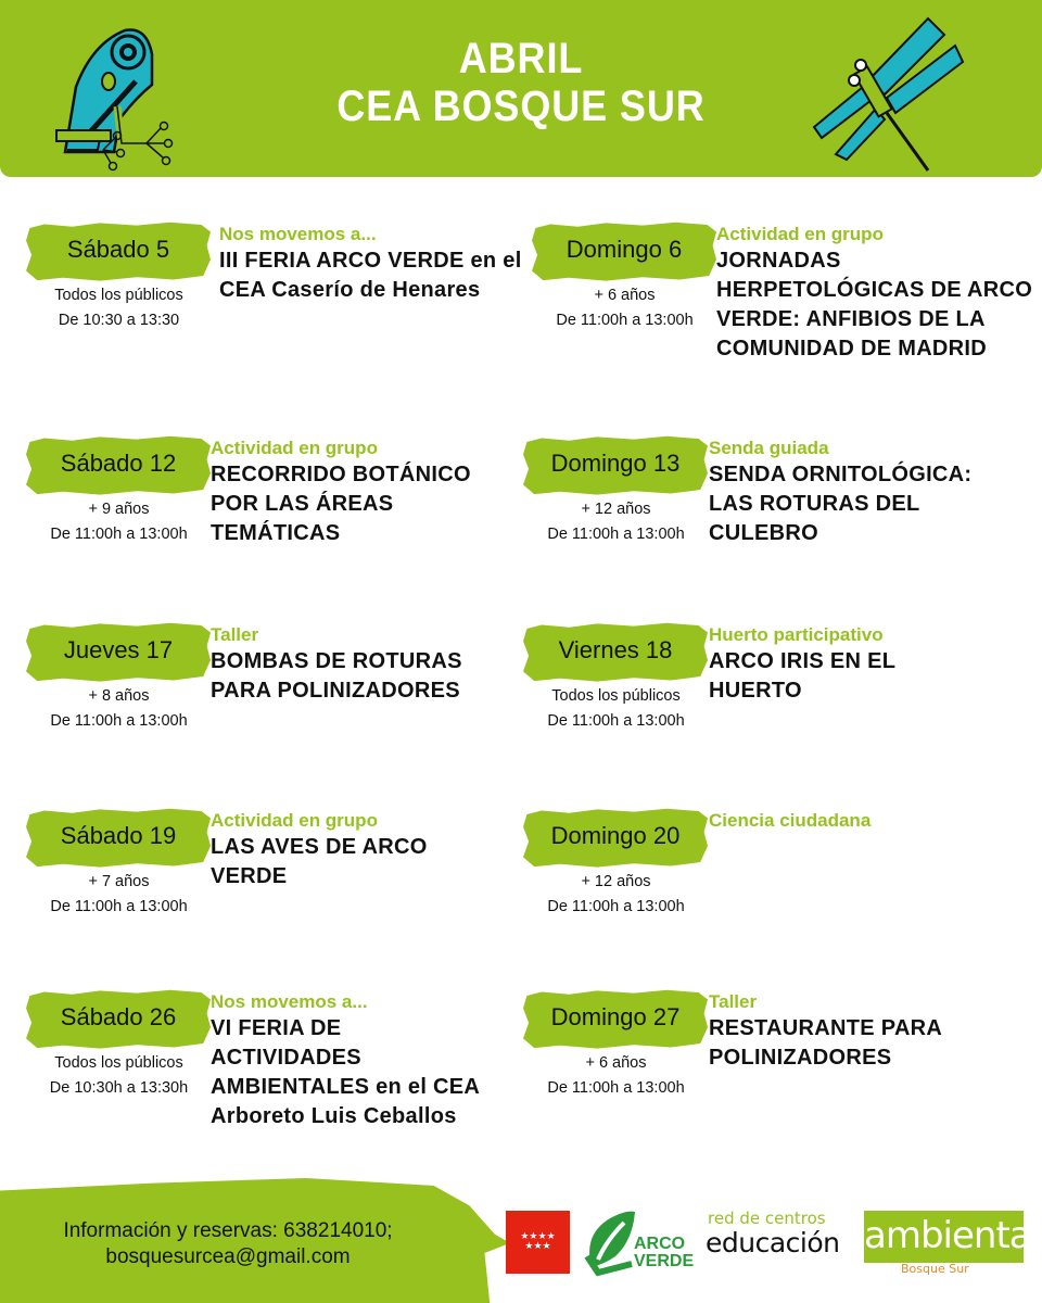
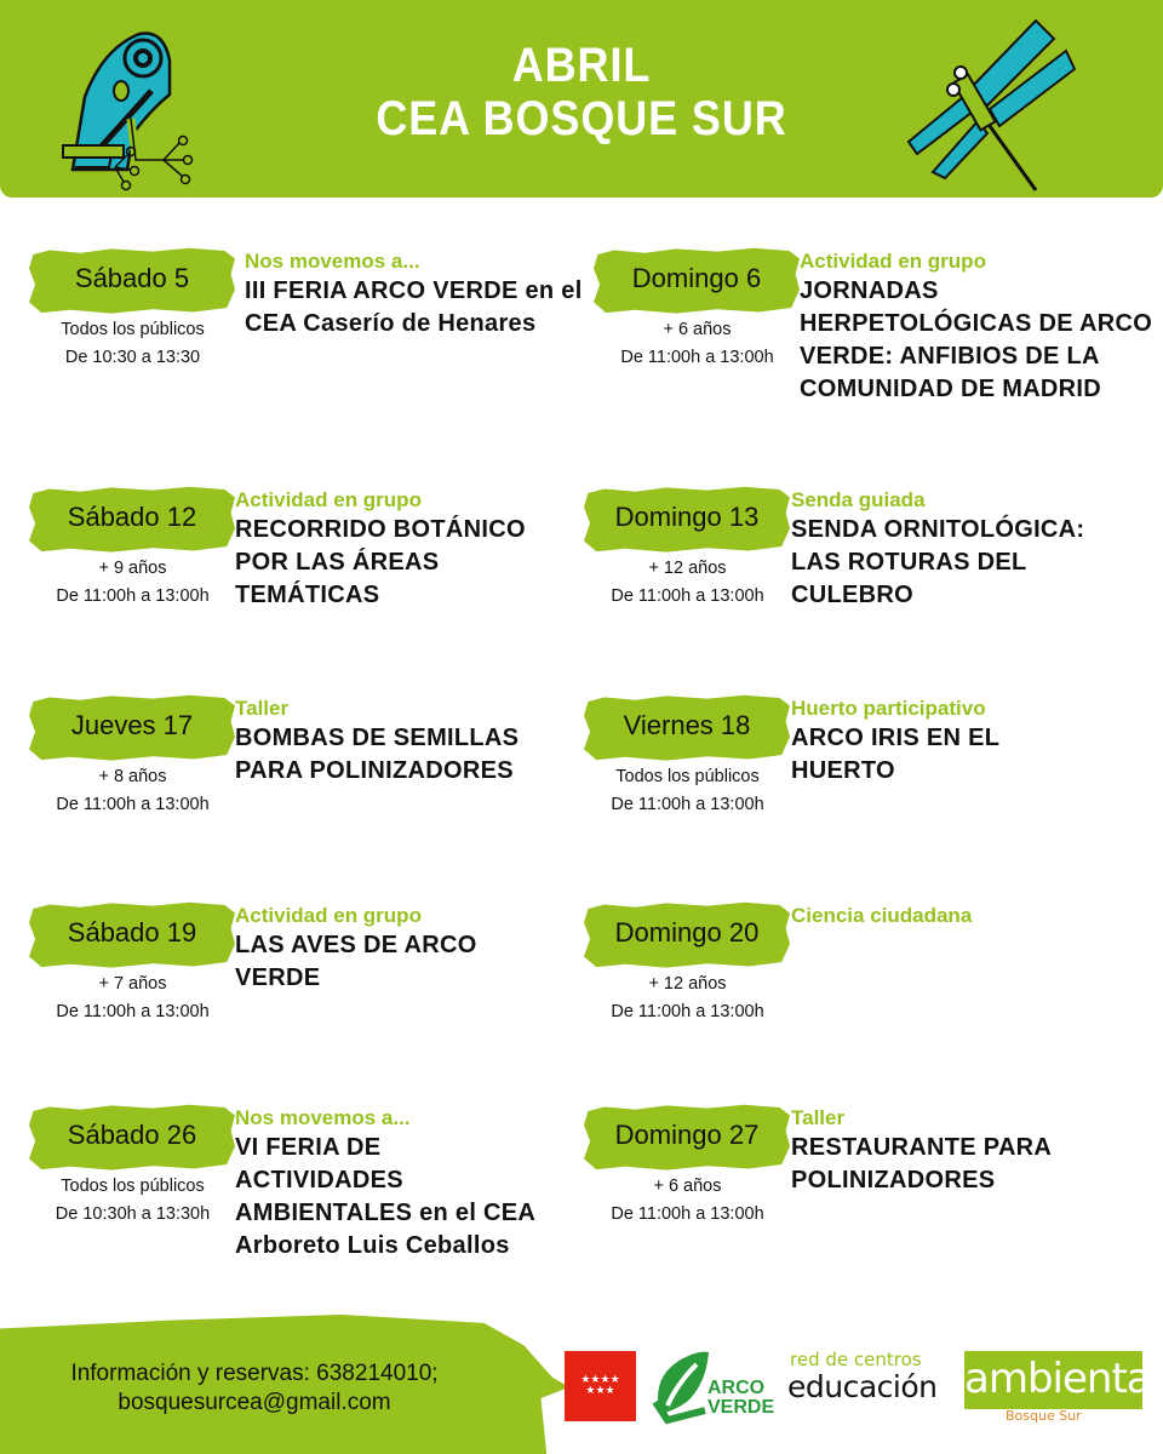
  ABRIL
  CEA BOSQUE SUR
  Sábado 5
  Todos los públicos
  De 10:30 a 13:30
  Nos movemos a...
  III FERIA ARCO VERDE en el CEA Caserío de Henares
  Domingo 6
  + 6 años
  De 11:00h a 13:00h
  Actividad en grupo
  JORNADAS HERPETOLÓGICAS DE ARCO VERDE: ANFIBIOS DE LA COMUNIDAD DE MADRID
  Sábado 12
  + 9 años
  De 11:00h a 13:00h
  Actividad en grupo
  RECORRIDO BOTÁNICO POR LAS ÁREAS TEMÁTICAS
  Domingo 13
  + 12 años
  De 11:00h a 13:00h
  Senda guiada
  SENDA ORNITOLÓGICA: LAS ROTURAS DEL CULEBRO
  Jueves 17
  + 8 años
  De 11:00h a 13:00h
  Taller
- BOMBAS DE ROTURAS PARA POLINIZADORES
+ BOMBAS DE SEMILLAS PARA POLINIZADORES
  Viernes 18
  Todos los públicos
  De 11:00h a 13:00h
  Huerto participativo
  ARCO IRIS EN EL HUERTO
  Sábado 19
  + 7 años
  De 11:00h a 13:00h
  Actividad en grupo
  LAS AVES DE ARCO VERDE
  Domingo 20
  + 12 años
  De 11:00h a 13:00h
  Ciencia ciudadana
  Sábado 26
  Todos los públicos
  De 10:30h a 13:30h
  Nos movemos a...
  VI FERIA DE ACTIVIDADES AMBIENTALES en el CEA Arboreto Luis Ceballos
  Domingo 27
  + 6 años
  De 11:00h a 13:00h
  Taller
  RESTAURANTE PARA POLINIZADORES
  Información y reservas: 638214010;
  bosquesurcea@gmail.com
  ★★★★
  ★★★
  ARCO
  VERDE
  red de centros
  educación
  ambiental
  Bosque Sur
